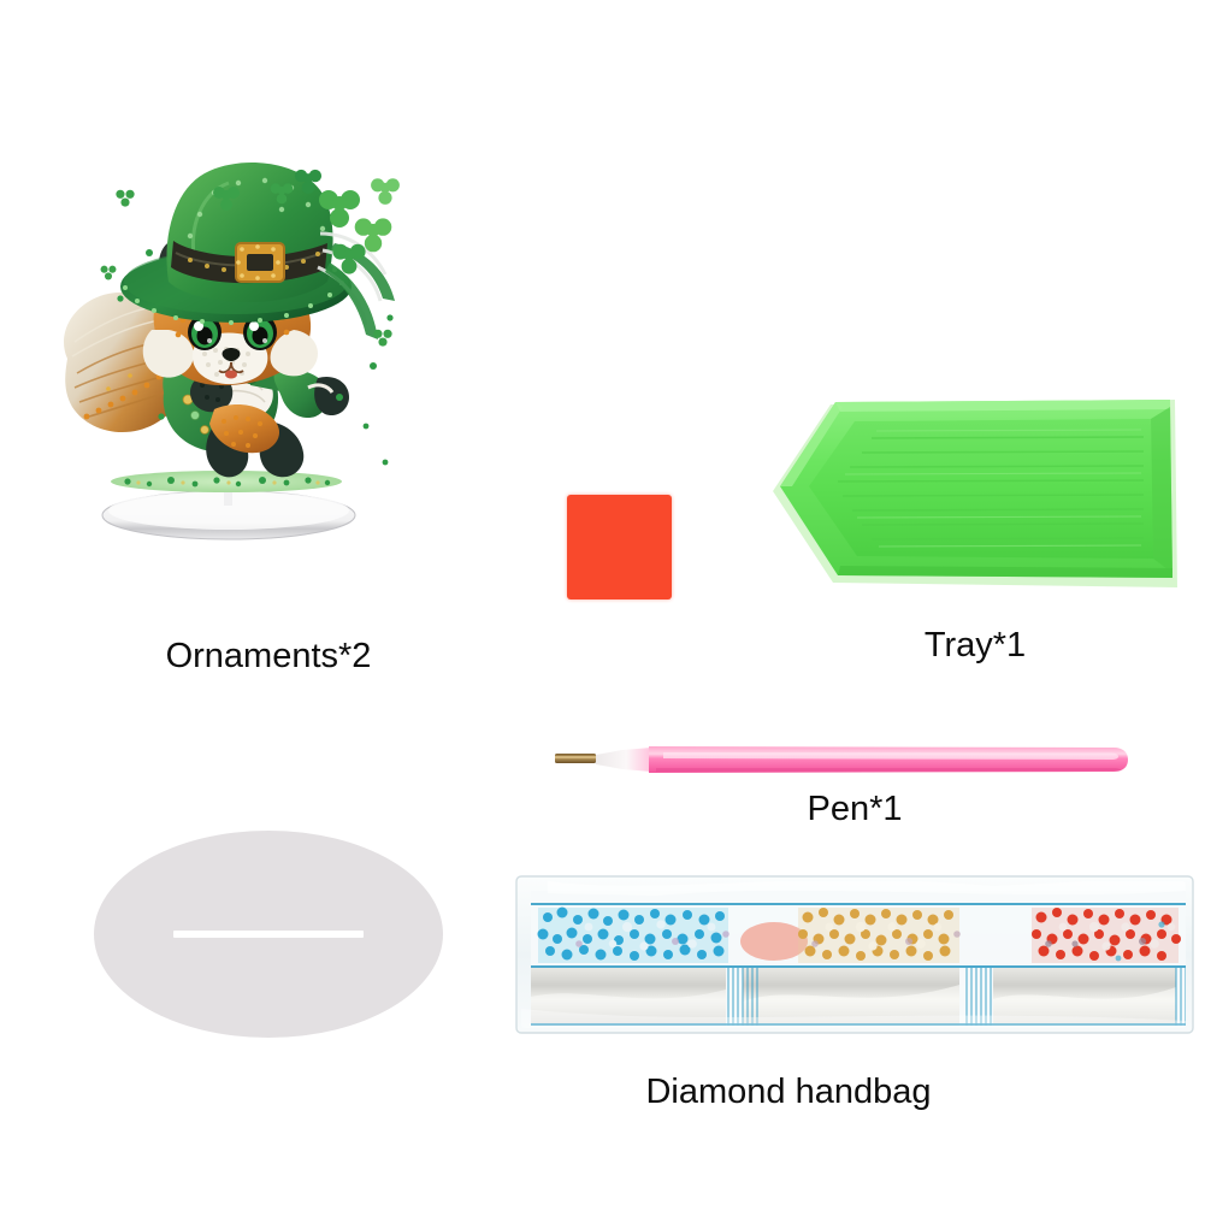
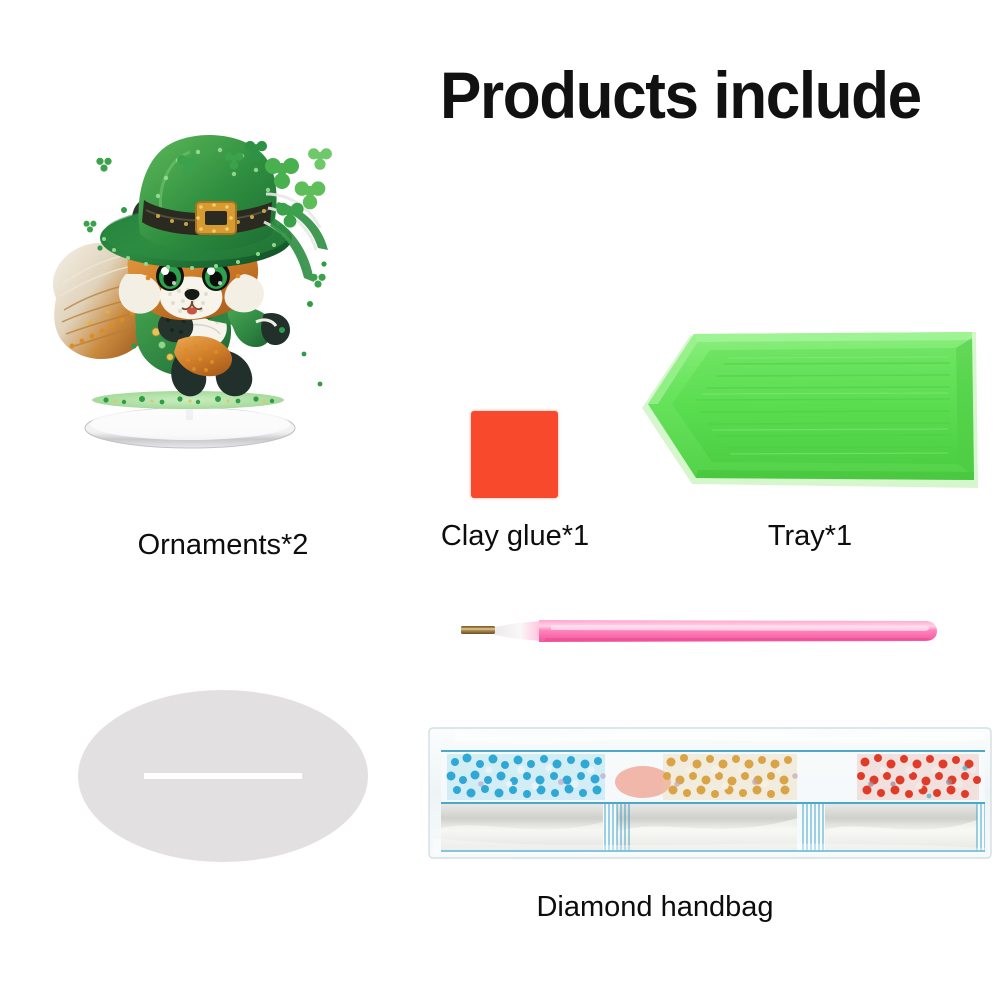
+ Products include
  Ornaments*2
+ Clay glue*1
  Tray*1
- Pen*1
  Diamond handbag
